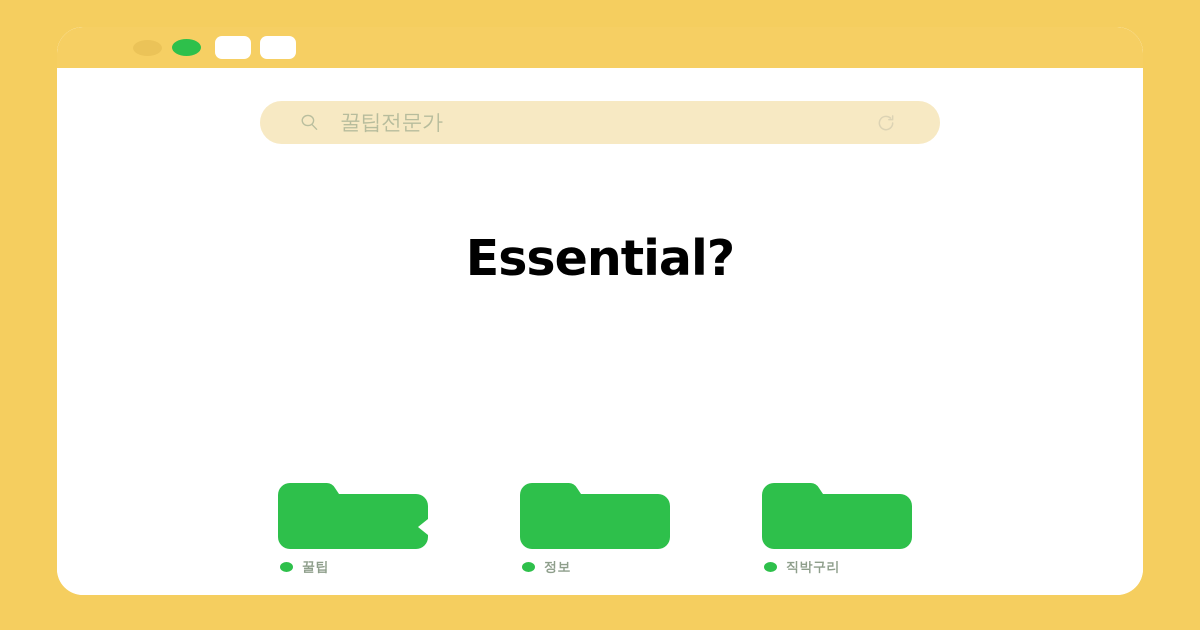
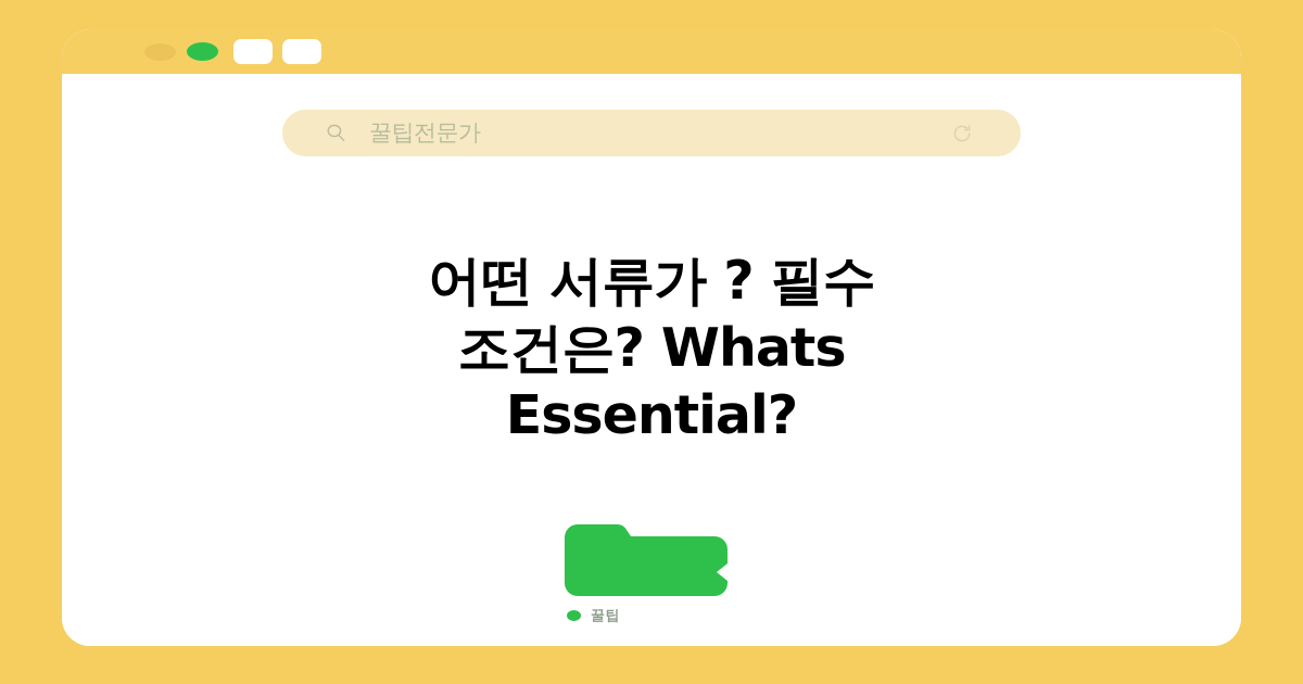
  꿀팁전문가
+ 어떤 서류가 ? 필수
+ 조건은? Whats
  Essential?
  꿀팁
- 정보
- 직박구리
